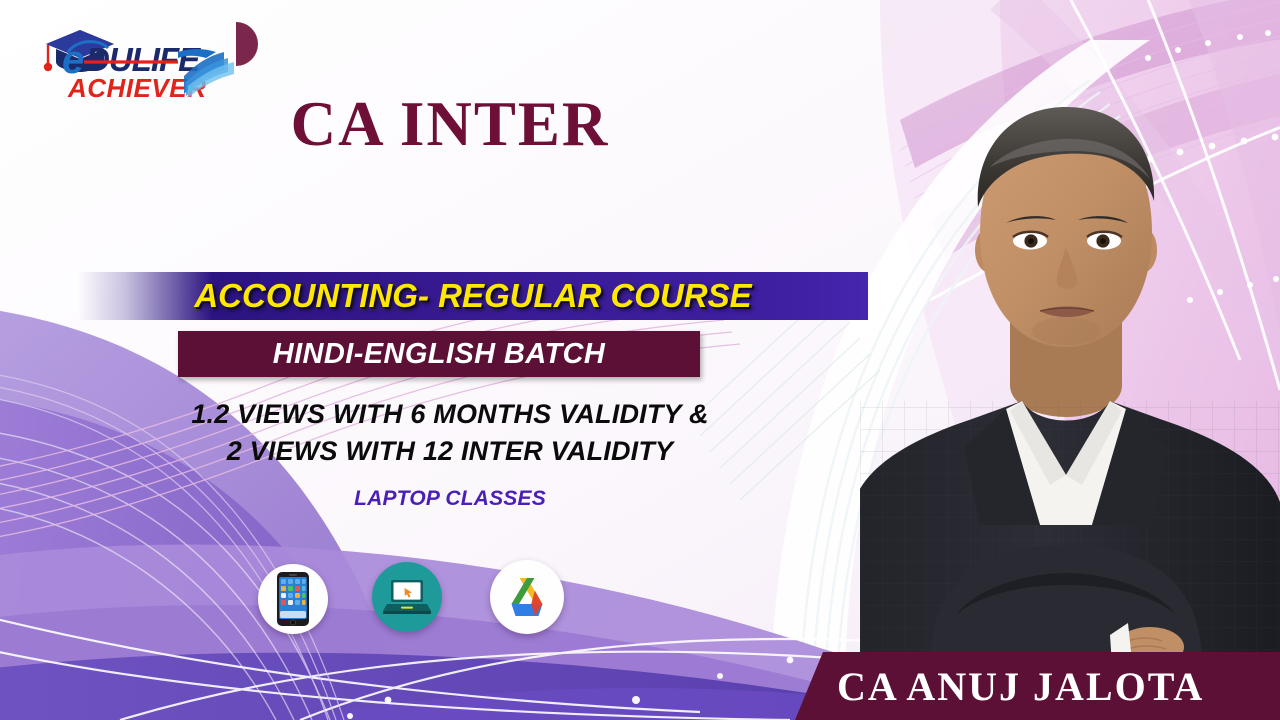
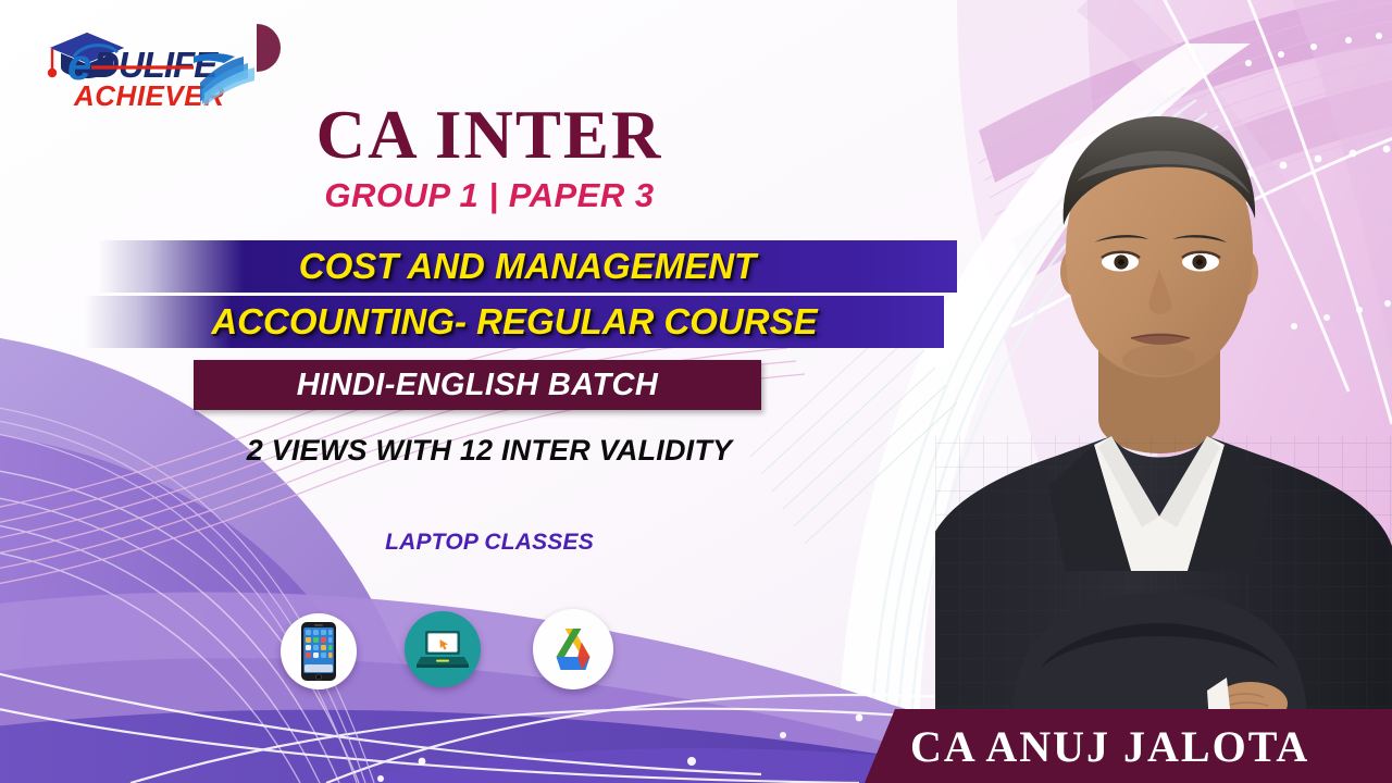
  e
  DULIFE
  ACHIEVER
  CA INTER
+ GROUP 1 | PAPER 3
+ COST AND MANAGEMENT
  ACCOUNTING- REGULAR COURSE
  HINDI-ENGLISH BATCH
- 1.2 VIEWS WITH 6 MONTHS VALIDITY &
  2 VIEWS WITH 12 INTER VALIDITY
  LAPTOP CLASSES
  CA ANUJ JALOTA
